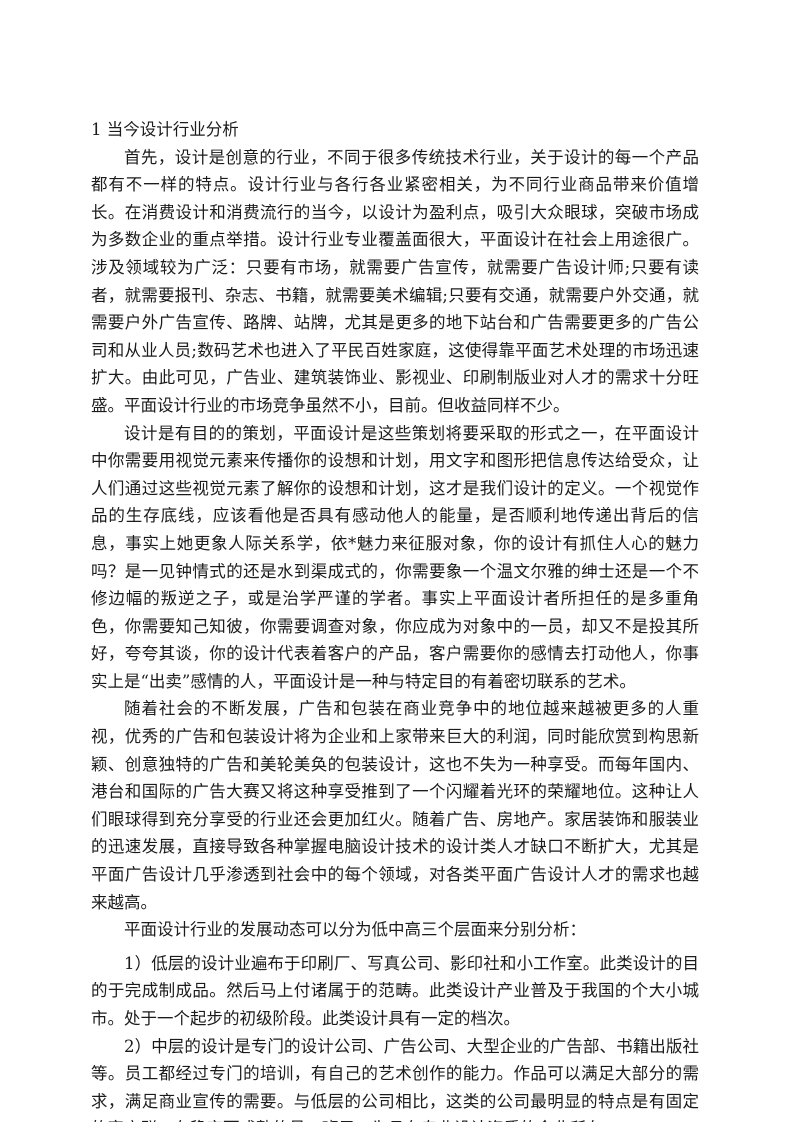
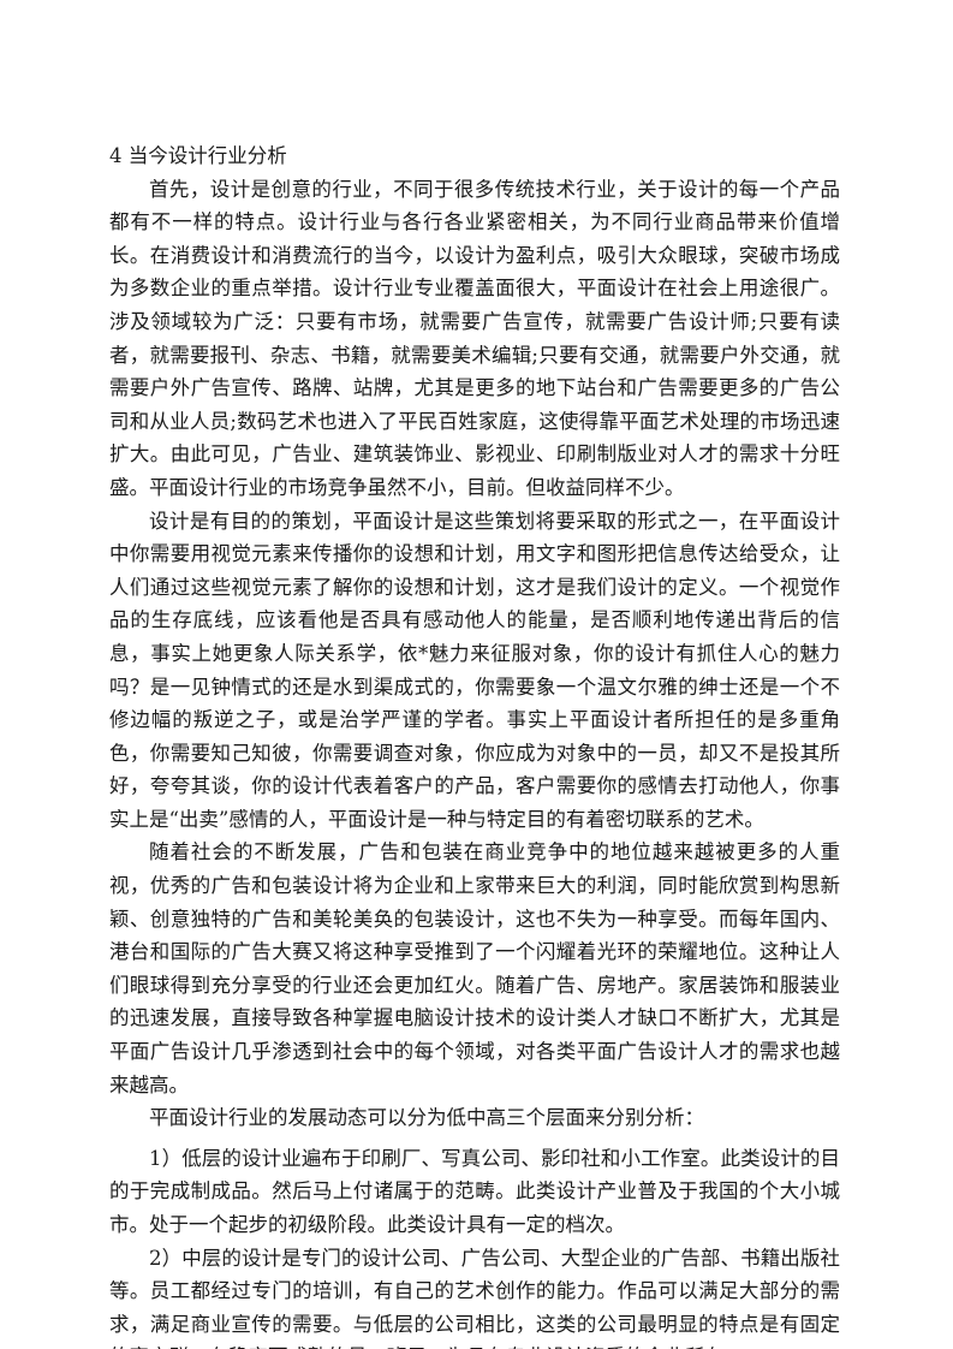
- 1 当今设计行业分析
+ 4 当今设计行业分析
  首先，设计是创意的行业，不同于很多传统技术行业，关于设计的每一个产品都有不一样的特点。设计行业与各行各业紧密相关，为不同行业商品带来价值增长。在消费设计和消费流行的当今，以设计为盈利点，吸引大众眼球，突破市场成为多数企业的重点举措。设计行业专业覆盖面很大，平面设计在社会上用途很广。涉及领域较为广泛：只要有市场，就需要广告宣传，就需要广告设计师;只要有读者，就需要报刊、杂志、书籍，就需要美术编辑;只要有交通，就需要户外交通，就需要户外广告宣传、路牌、站牌，尤其是更多的地下站台和广告需要更多的广告公司和从业人员;数码艺术也进入了平民百姓家庭，这使得靠平面艺术处理的市场迅速扩大。由此可见，广告业、建筑装饰业、影视业、印刷制版业对人才的需求十分旺盛。平面设计行业的市场竞争虽然不小，目前。但收益同样不少。
  设计是有目的的策划，平面设计是这些策划将要采取的形式之一，在平面设计中你需要用视觉元素来传播你的设想和计划，用文字和图形把信息传达给受众，让人们通过这些视觉元素了解你的设想和计划，这才是我们设计的定义。一个视觉作品的生存底线，应该看他是否具有感动他人的能量，是否顺利地传递出背后的信息，事实上她更象人际关系学，依*魅力来征服对象，你的设计有抓住人心的魅力吗？是一见钟情式的还是水到渠成式的，你需要象一个温文尔雅的绅士还是一个不修边幅的叛逆之子，或是治学严谨的学者。事实上平面设计者所担任的是多重角色，你需要知己知彼，你需要调查对象，你应成为对象中的一员，却又不是投其所好，夸夸其谈，你的设计代表着客户的产品，客户需要你的感情去打动他人，你事实上是“出卖”感情的人，平面设计是一种与特定目的有着密切联系的艺术。
  随着社会的不断发展，广告和包装在商业竞争中的地位越来越被更多的人重视，优秀的广告和包装设计将为企业和上家带来巨大的利润，同时能欣赏到构思新颖、创意独特的广告和美轮美奂的包装设计，这也不失为一种享受。而每年国内、港台和国际的广告大赛又将这种享受推到了一个闪耀着光环的荣耀地位。这种让人们眼球得到充分享受的行业还会更加红火。随着广告、房地产。家居装饰和服装业的迅速发展，直接导致各种掌握电脑设计技术的设计类人才缺口不断扩大，尤其是平面广告设计几乎渗透到社会中的每个领域，对各类平面广告设计人才的需求也越来越高。
  平面设计行业的发展动态可以分为低中高三个层面来分别分析：
  1）低层的设计业遍布于印刷厂、写真公司、影印社和小工作室。此类设计的目的于完成制成品。然后马上付诸属于的范畴。此类设计产业普及于我国的个大小城市。处于一个起步的初级阶段。此类设计具有一定的档次。
  2）中层的设计是专门的设计公司、广告公司、大型企业的广告部、书籍出版社等。员工都经过专门的培训，有自己的艺术创作的能力。作品可以满足大部分的需求，满足商业宣传的需要。与低层的公司相比，这类的公司最明显的特点是有固定
